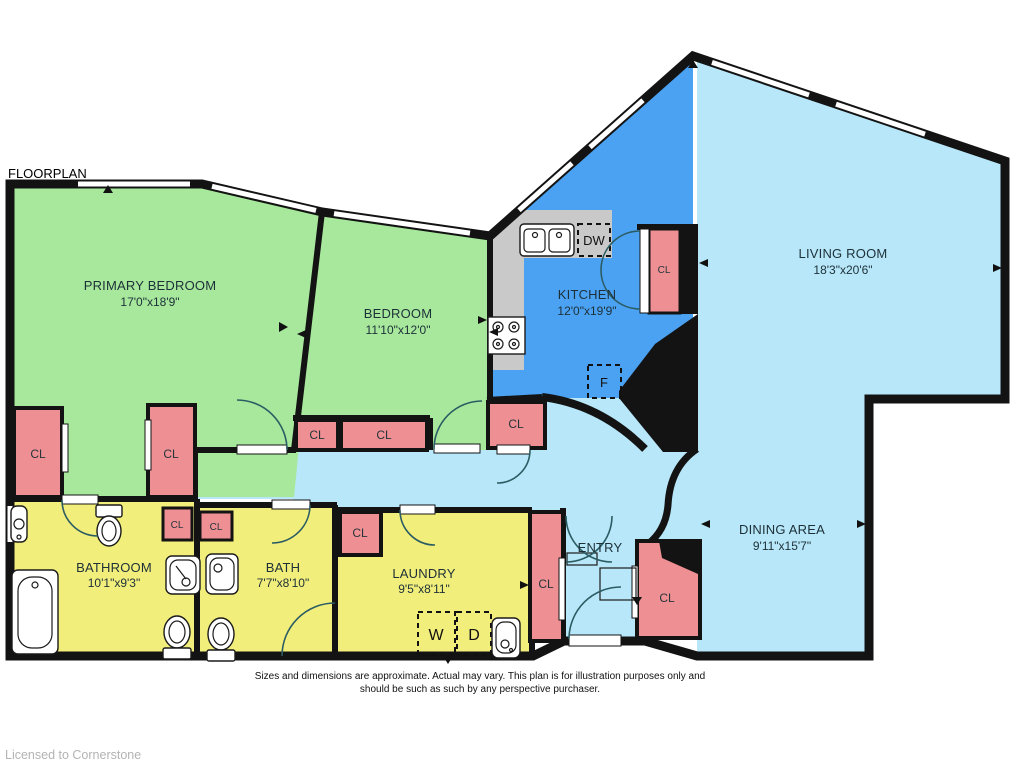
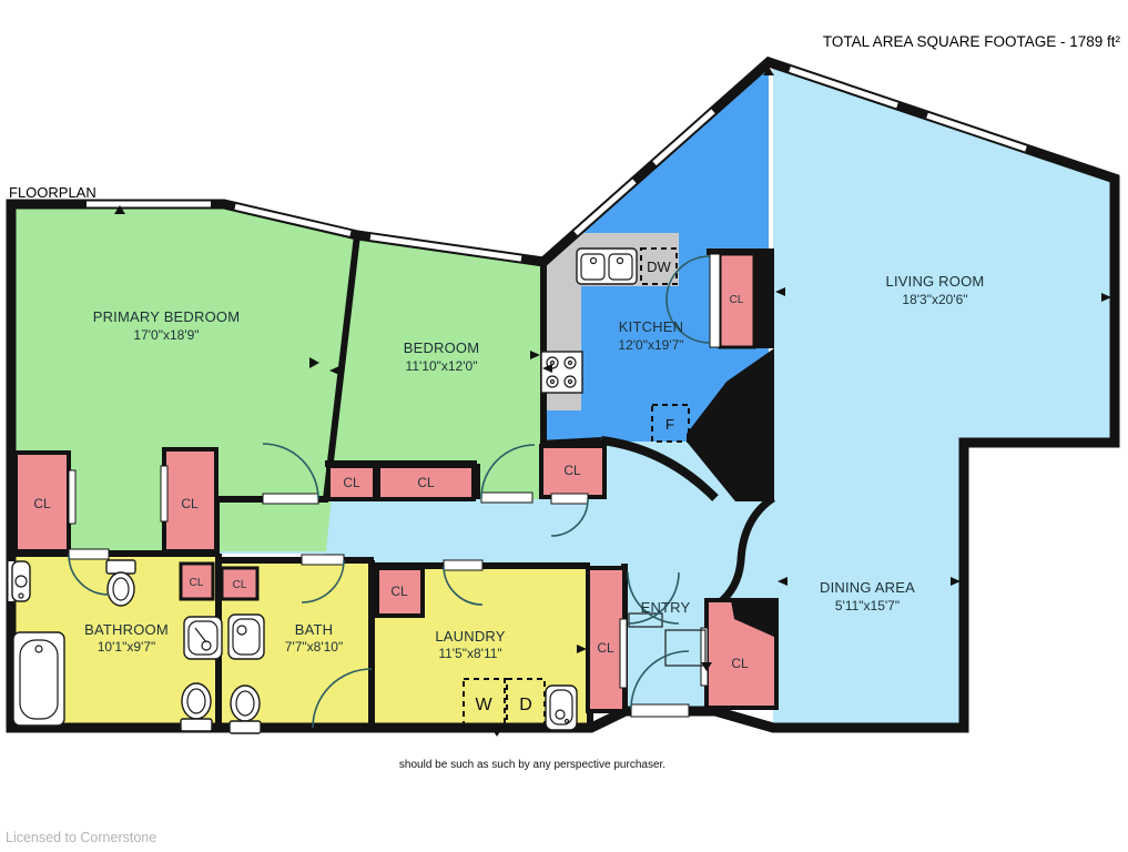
+ TOTAL AREA SQUARE FOOTAGE - 1789 ft²
  FLOORPLAN
  PRIMARY BEDROOM
  17'0"x18'9"
  BEDROOM
  11'10"x12'0"
  KITCHEN
- 12'0"x19'9"
+ 12'0"x19'7"
  LIVING ROOM
  18'3"x20'6"
  DINING AREA
- 9'11"x15'7"
+ 5'11"x15'7"
  BATHROOM
- 10'1"x9'3"
+ 10'1"x9'7"
  BATH
  7'7"x8'10"
  LAUNDRY
- 9'5"x8'11"
+ 11'5"x8'11"
  ENTRY
  CL
  CL
  CL
  CL
  CL
  CL
  CL
  CL
  CL
  CL
  CL
  DW
  F
  W
  D
- Sizes and dimensions are approximate. Actual may vary. This plan is for illustration purposes only and
  should be such as such by any perspective purchaser.
  Licensed to Cornerstone
